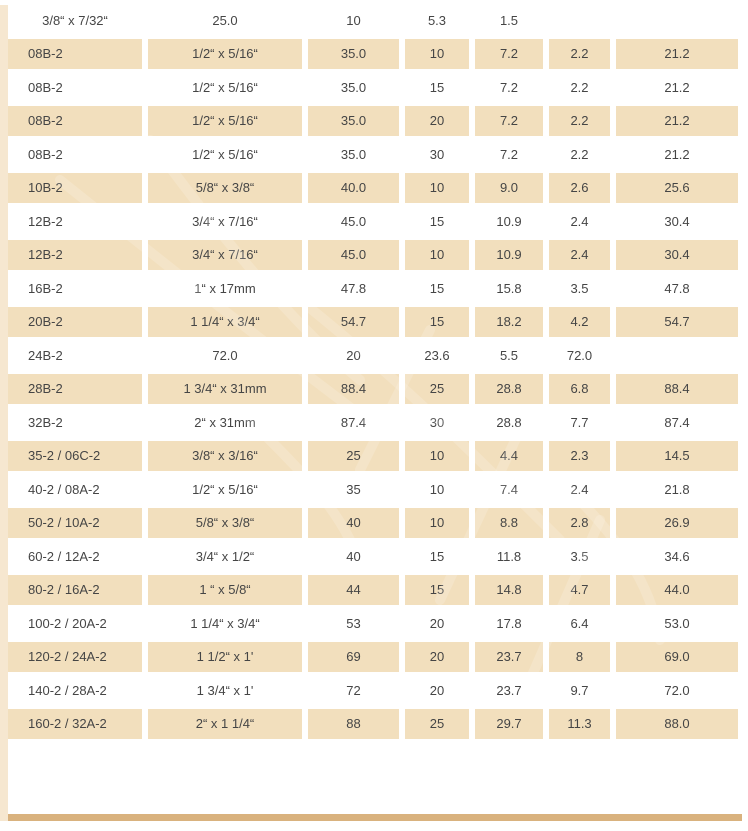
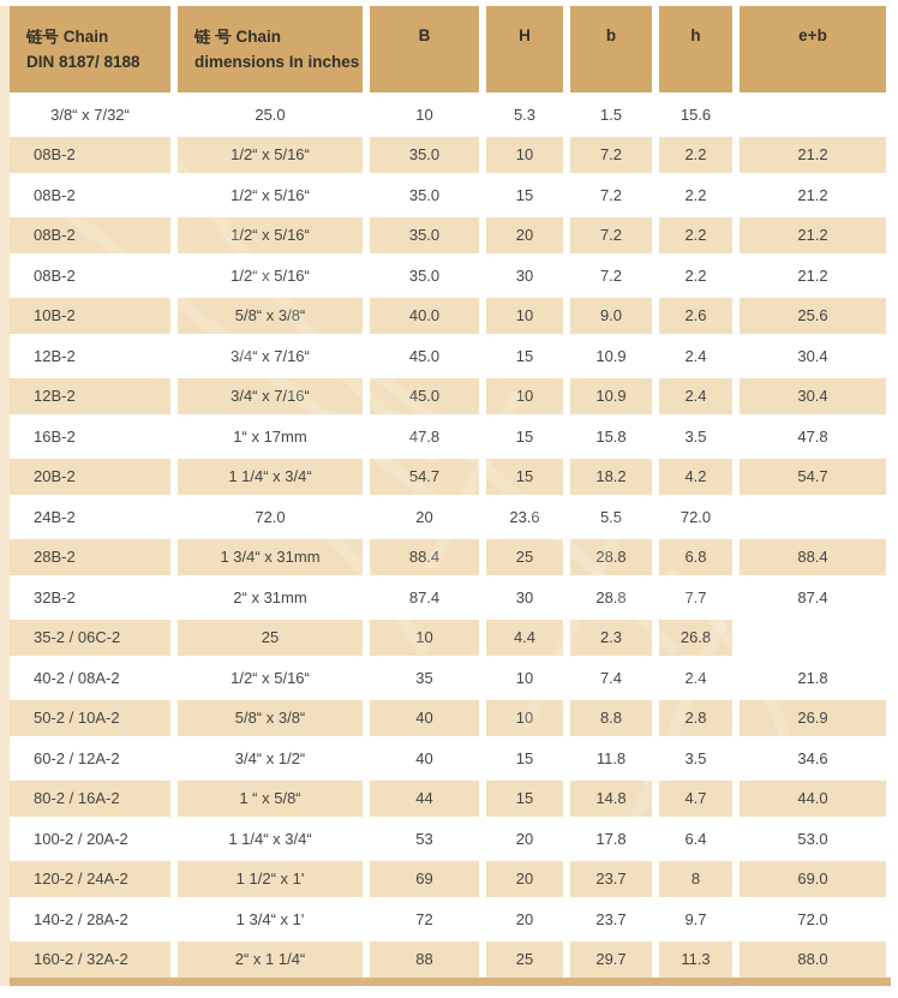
+ 链号 Chain
+ DIN 8187/ 8188
+ 链 号 Chain
+ dimensions In inches
+ B
+ H
+ b
+ h
+ e+b
  3/8“ x 7/32“
  25.0
  10
  5.3
  1.5
+ 15.6
  08B-2
  1/2“ x 5/16“
  35.0
  10
  7.2
  2.2
  21.2
  08B-2
  1/2“ x 5/16“
  35.0
  15
  7.2
  2.2
  21.2
  08B-2
  1/2“ x 5/16“
  35.0
  20
  7.2
  2.2
  21.2
  08B-2
  1/2“ x 5/16“
  35.0
  30
  7.2
  2.2
  21.2
  10B-2
  5/8“ x 3/8“
  40.0
  10
  9.0
  2.6
  25.6
  12B-2
  3/4“ x 7/16“
  45.0
  15
  10.9
  2.4
  30.4
  12B-2
  3/4“ x 7/16“
  45.0
  10
  10.9
  2.4
  30.4
  16B-2
  1“ x 17mm
  47.8
  15
  15.8
  3.5
  47.8
  20B-2
  1 1/4“ x 3/4“
  54.7
  15
  18.2
  4.2
  54.7
  24B-2
  72.0
  20
  23.6
  5.5
  72.0
  28B-2
  1 3/4“ x 31mm
  88.4
  25
  28.8
  6.8
  88.4
  32B-2
  2“ x 31mm
  87.4
  30
  28.8
  7.7
  87.4
  35-2 / 06C-2
- 3/8“ x 3/16“
  25
  10
  4.4
  2.3
- 14.5
+ 26.8
  40-2 / 08A-2
  1/2“ x 5/16“
  35
  10
  7.4
  2.4
  21.8
  50-2 / 10A-2
  5/8“ x 3/8“
  40
  10
  8.8
  2.8
  26.9
  60-2 / 12A-2
  3/4“ x 1/2“
  40
  15
  11.8
  3.5
  34.6
  80-2 / 16A-2
  1 “ x 5/8“
  44
  15
  14.8
  4.7
  44.0
  100-2 / 20A-2
  1 1/4“ x 3/4“
  53
  20
  17.8
  6.4
  53.0
  120-2 / 24A-2
  1 1/2“ x 1'
  69
  20
  23.7
  8
  69.0
  140-2 / 28A-2
  1 3/4“ x 1'
  72
  20
  23.7
  9.7
  72.0
  160-2 / 32A-2
  2“ x 1 1/4“
  88
  25
  29.7
  11.3
  88.0
